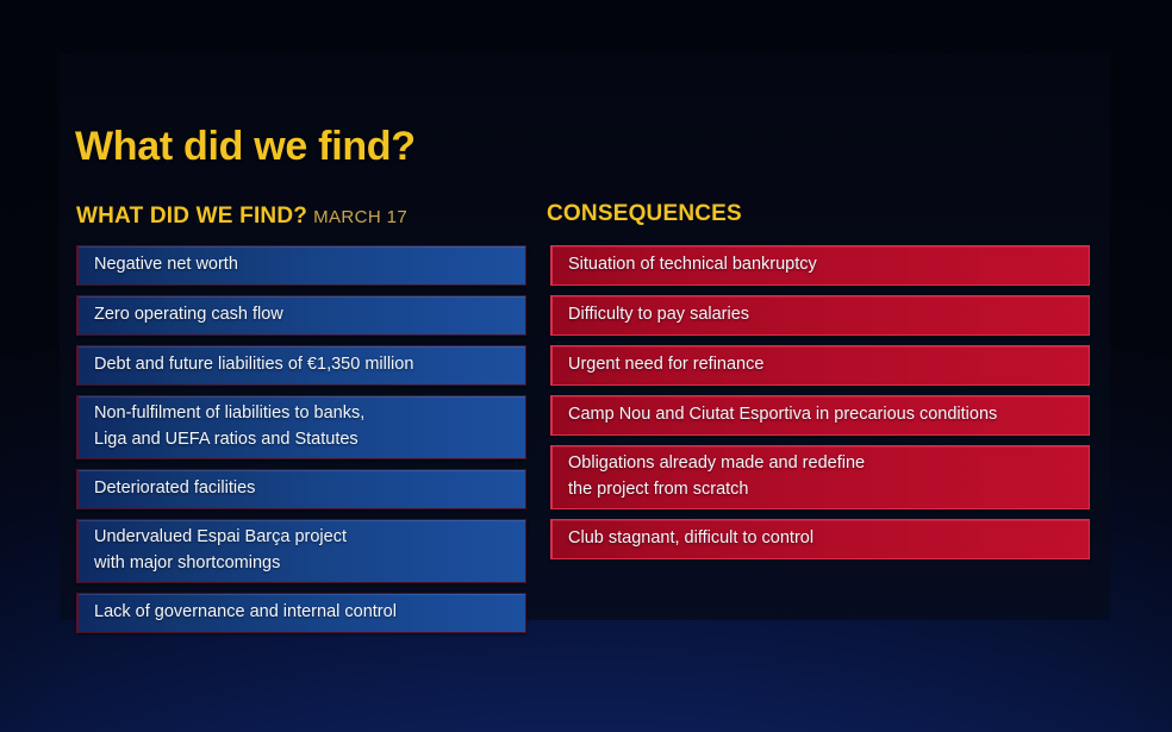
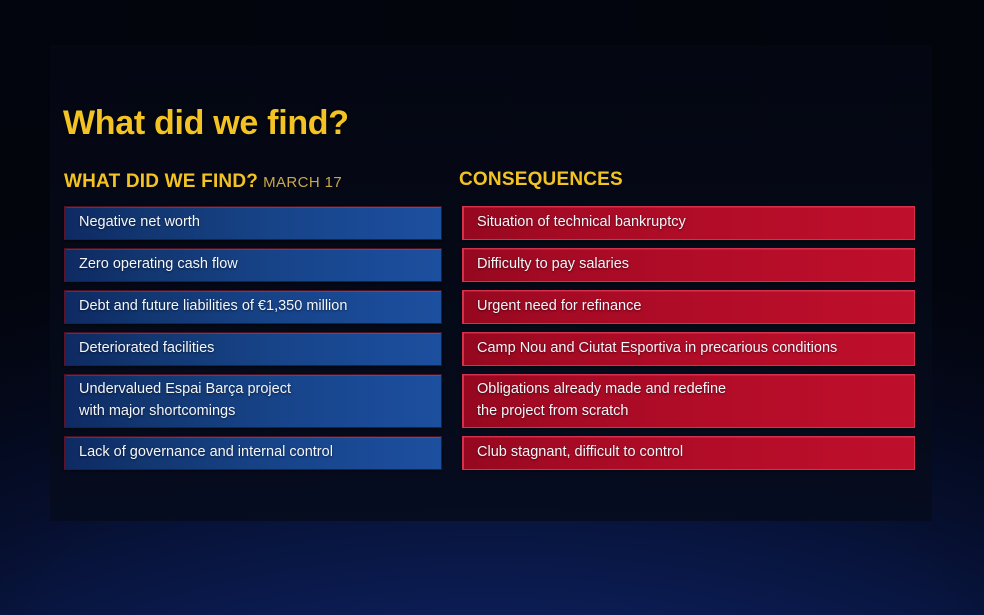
  What did we find?
  WHAT DID WE FIND? MARCH 17
  CONSEQUENCES
  Negative net worth
  Zero operating cash flow
  Debt and future liabilities of €1,350 million
- Non-fulfilment of liabilities to banks,
- Liga and UEFA ratios and Statutes
  Deteriorated facilities
  Undervalued Espai Barça project
  with major shortcomings
  Lack of governance and internal control
  Situation of technical bankruptcy
  Difficulty to pay salaries
  Urgent need for refinance
  Camp Nou and Ciutat Esportiva in precarious conditions
  Obligations already made and redefine
  the project from scratch
  Club stagnant, difficult to control
